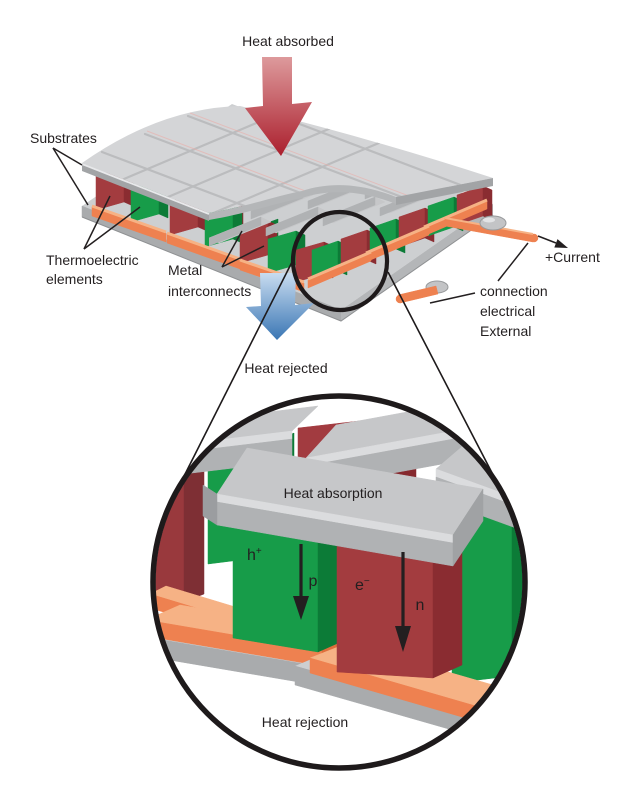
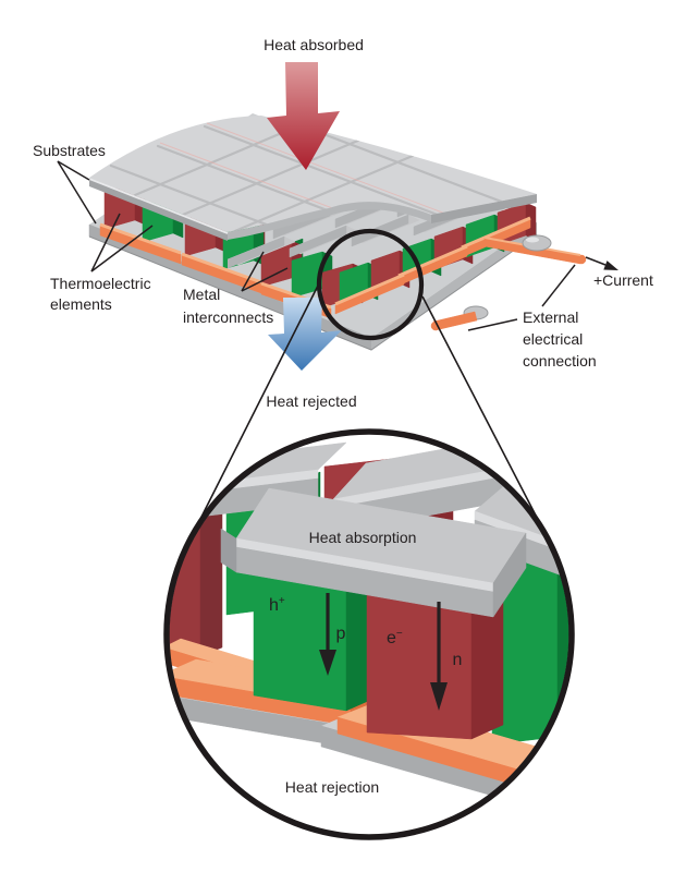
  Heat absorbed
  Substrates
  Thermoelectric
  elements
  Metal
  interconnects
  +Current
- connection
+ External
  electrical
- External
+ connection
  Heat rejected
  Heat absorption
  Heat rejection
  h+
  p
  e−
  n
